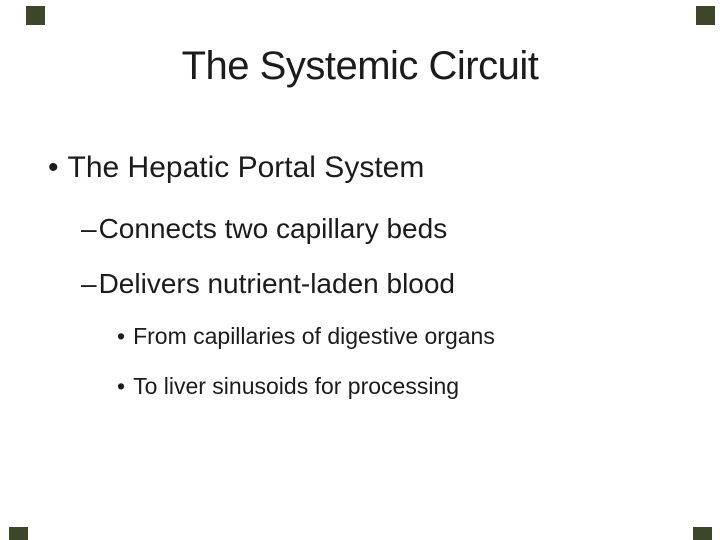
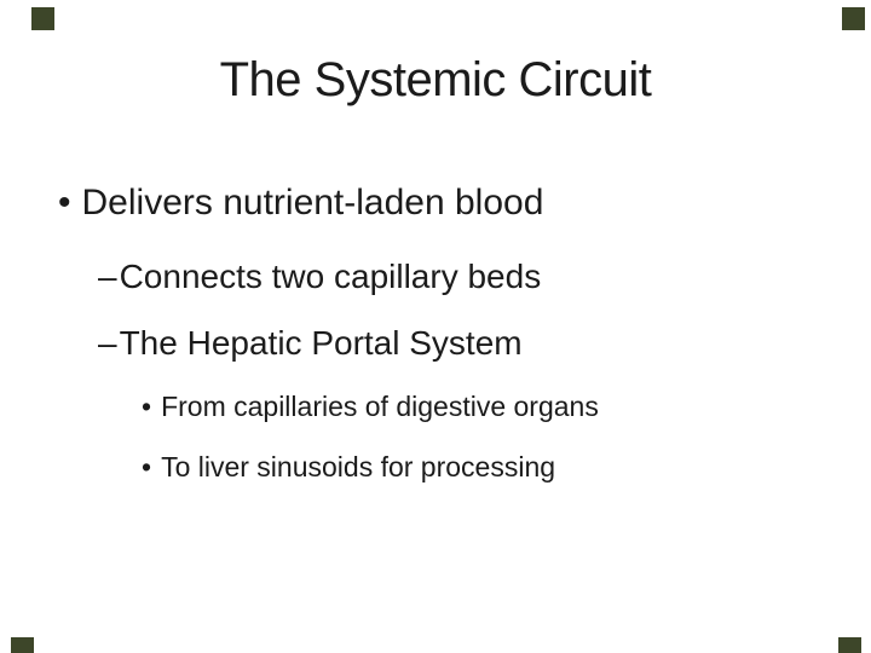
  The Systemic Circuit
- • The Hepatic Portal System
+ • Delivers nutrient-laden blood
  –Connects two capillary beds
- –Delivers nutrient-laden blood
+ –The Hepatic Portal System
  • From capillaries of digestive organs
  • To liver sinusoids for processing
